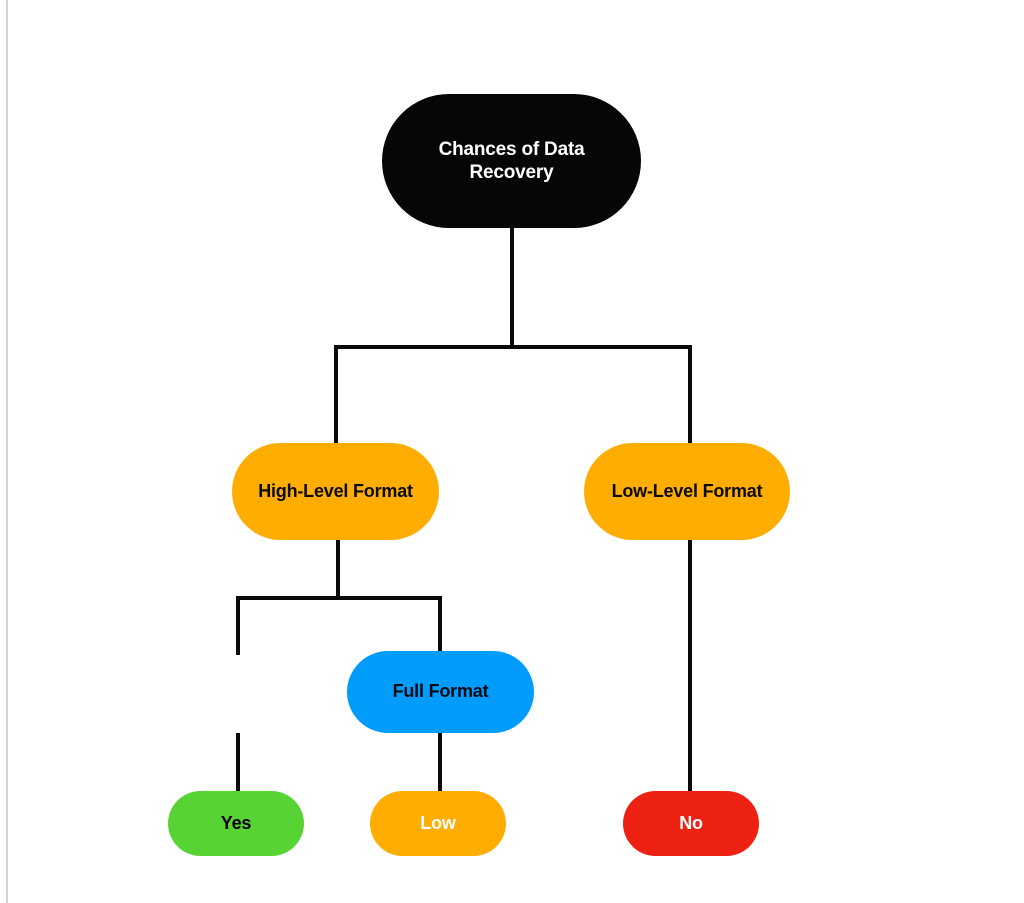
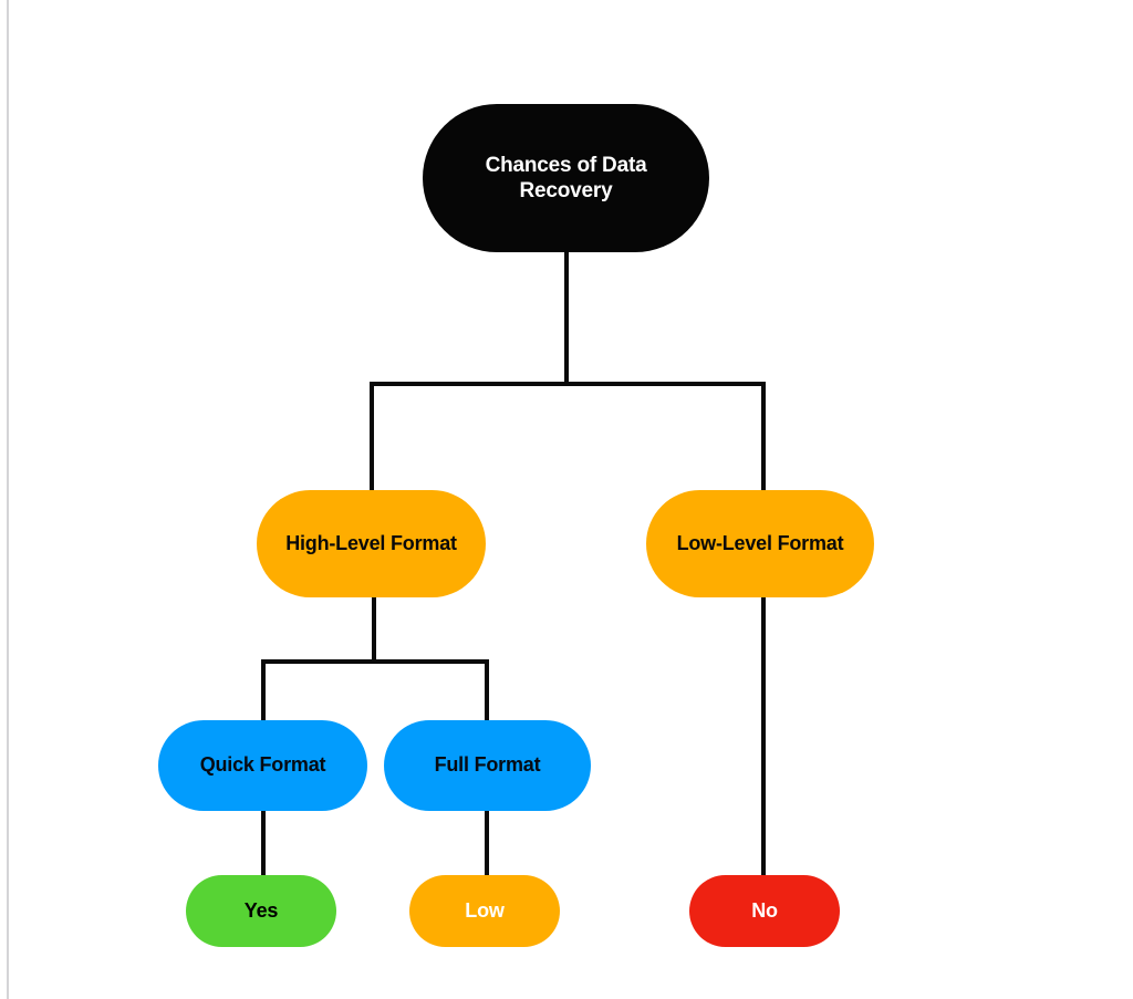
  Chances of Data
  Recovery
  High-Level Format
  Low-Level Format
+ Quick Format
  Full Format
  Yes
  Low
  No
